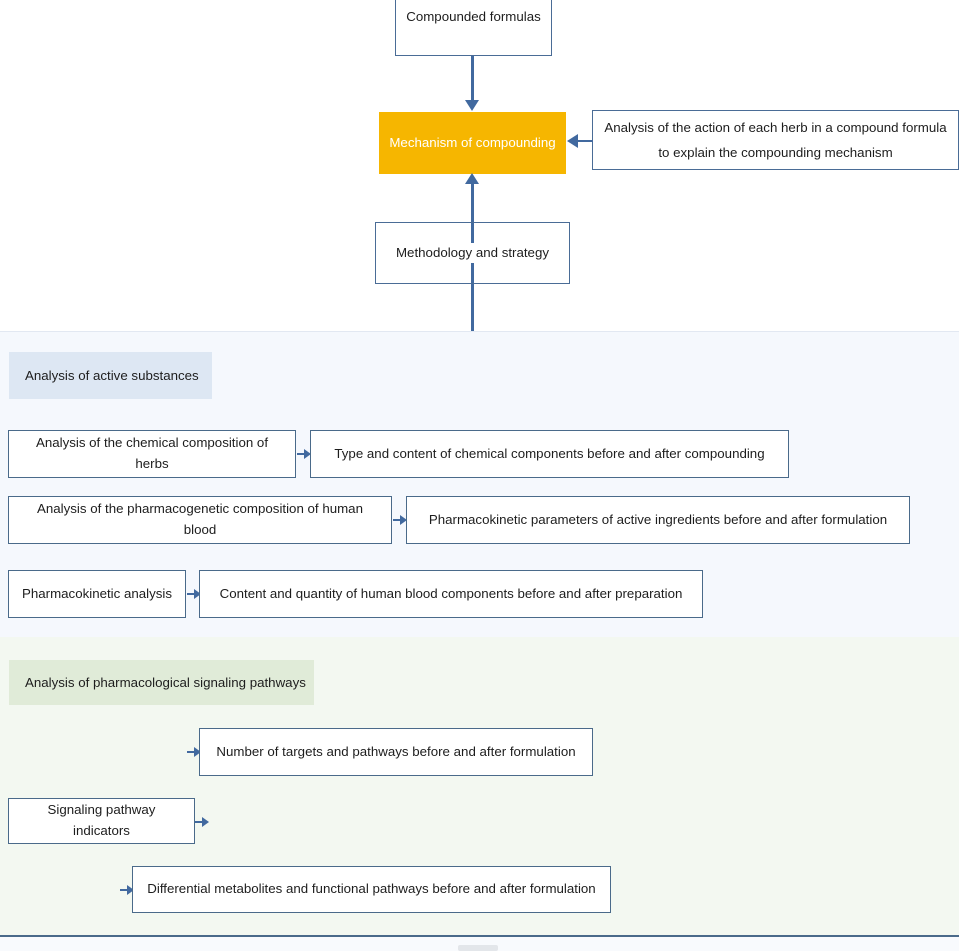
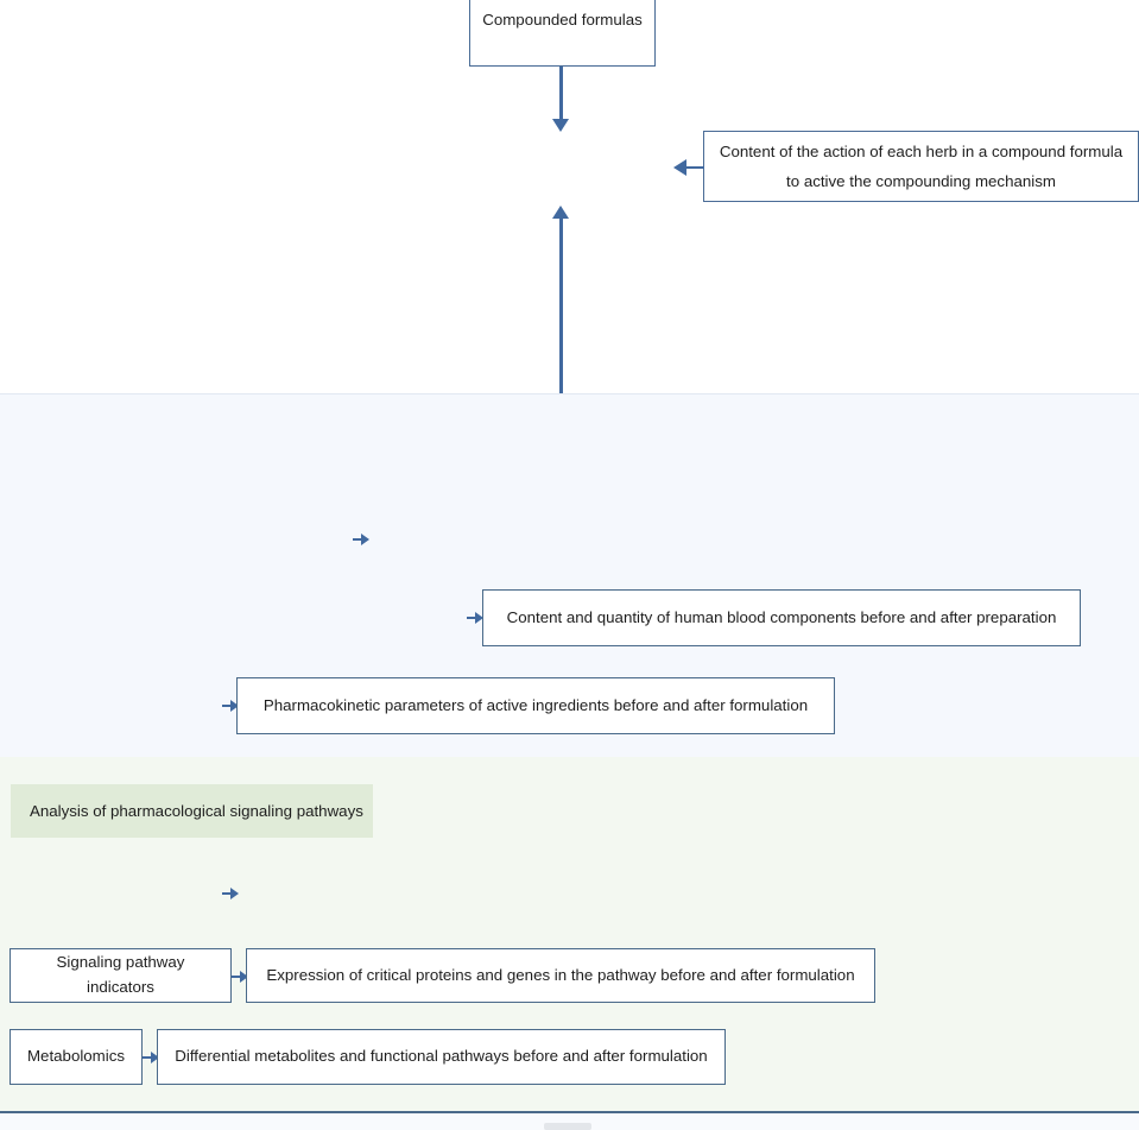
  Compounded formulas
- Mechanism of compounding
- Analysis of the action of each herb in a compound formula
+ Content of the action of each herb in a compound formula
- to explain the compounding mechanism
+ to active the compounding mechanism
- Methodology and strategy
- Analysis of active substances
- Analysis of the chemical composition of herbs
- Type and content of chemical components before and after compounding
- Analysis of the pharmacogenetic composition of human blood
- Pharmacokinetic parameters of active ingredients before and after formulation
+ Content and quantity of human blood components before and after preparation
- Pharmacokinetic analysis
- Content and quantity of human blood components before and after preparation
+ Pharmacokinetic parameters of active ingredients before and after formulation
  Analysis of pharmacological signaling pathways
- Number of targets and pathways before and after formulation
  Signaling pathway indicators
+ Expression of critical proteins and genes in the pathway before and after formulation
+ Metabolomics
  Differential metabolites and functional pathways before and after formulation
